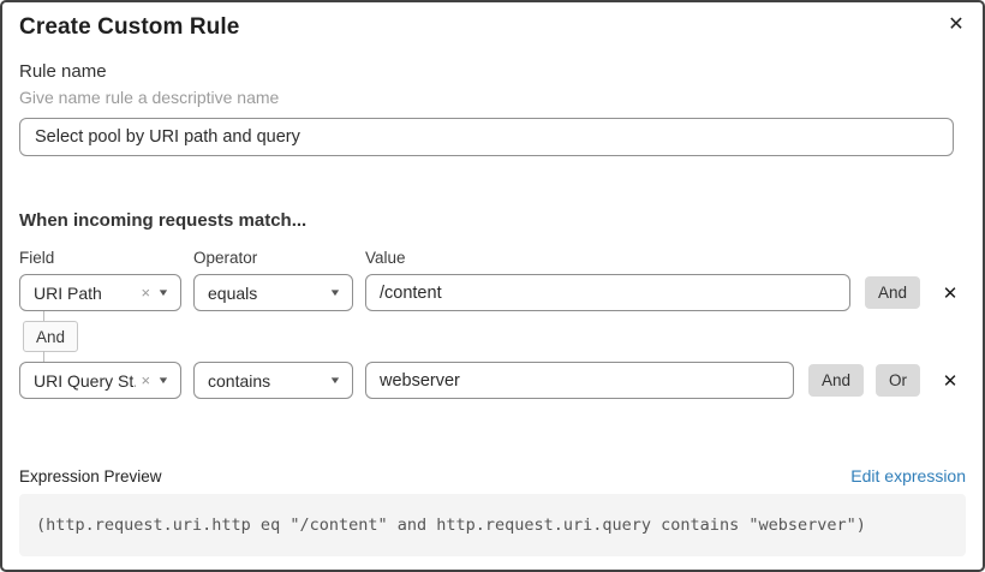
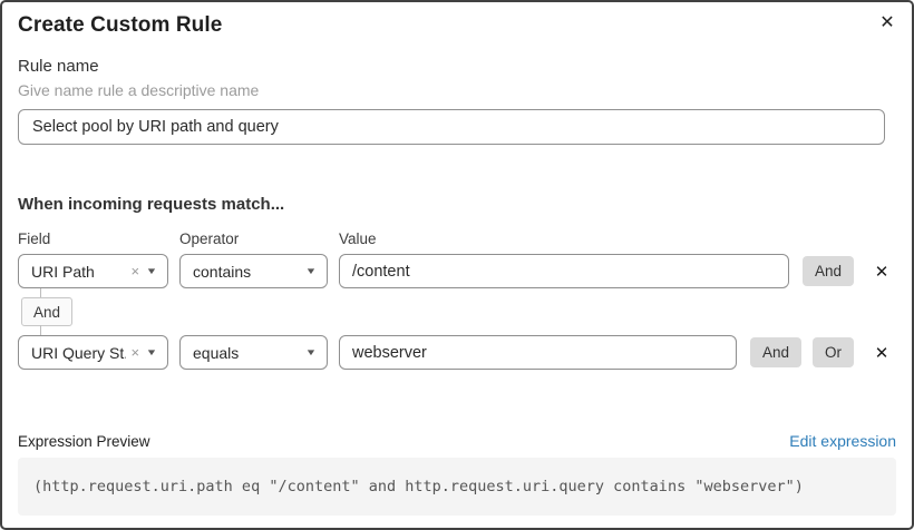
  Create Custom Rule
  ✕
  Rule name
  Give name rule a descriptive name
  Select pool by URI path and query
  When incoming requests match...
  Field
  Operator
  Value
  URI Path
  ×
  ▼
- equals
+ contains
  ▼
  /content
  And
  ✕
  And
  URI Query St.
  ×
  ▼
- contains
+ equals
  ▼
  webserver
  And
  Or
  ✕
  Expression Preview
  Edit expression
- (http.request.uri.http eq "/content" and http.request.uri.query contains "webserver")
+ (http.request.uri.path eq "/content" and http.request.uri.query contains "webserver")
